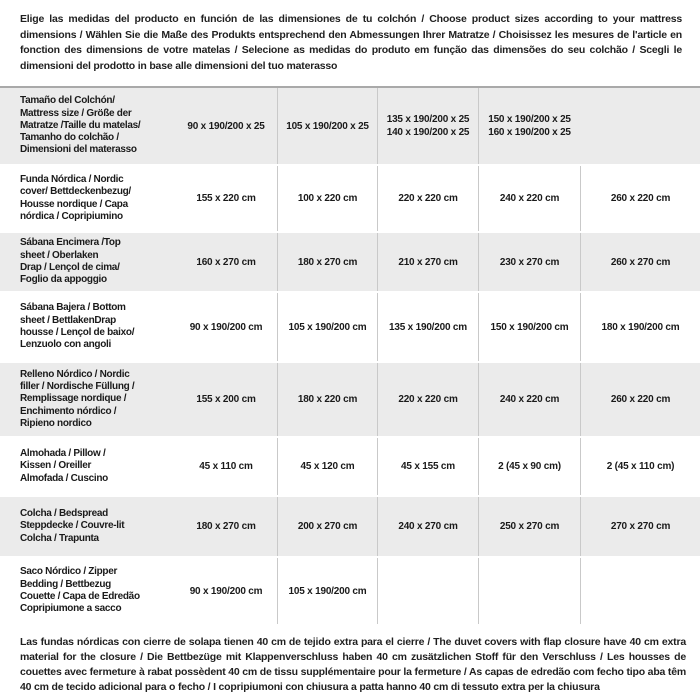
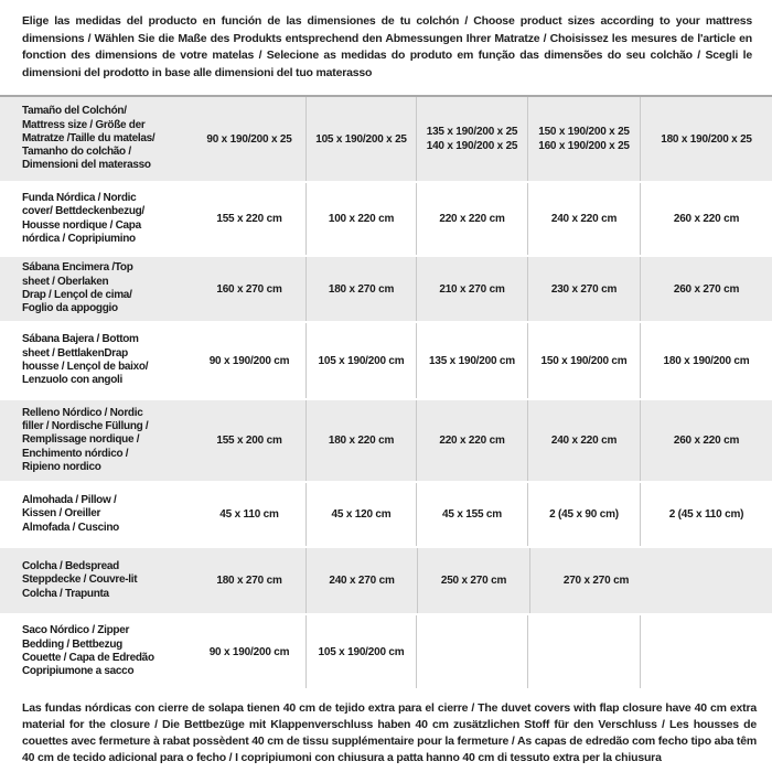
  Elige las medidas del producto en función de las dimensiones de tu colchón / Choose product sizes according to your mattress dimensions / Wählen Sie die Maße des Produkts entsprechend den Abmessungen Ihrer Matratze / Choisissez les mesures de l'article en fonction des dimensions de votre matelas / Selecione as medidas do produto em função das dimensões do seu colchão / Scegli le dimensioni del prodotto in base alle dimensioni del tuo materasso
  Tamaño del Colchón/
  Mattress size / Größe der
  Matratze /Taille du matelas/
  Tamanho do colchão /
  Dimensioni del materasso
  90 x 190/200 x 25
  105 x 190/200 x 25
  135 x 190/200 x 25
  140 x 190/200 x 25
  150 x 190/200 x 25
  160 x 190/200 x 25
+ 180 x 190/200 x 25
  Funda Nórdica / Nordic
  cover/ Bettdeckenbezug/
  Housse nordique / Capa
  nórdica / Copripiumino
  155 x 220 cm
  100 x 220 cm
  220 x 220 cm
  240 x 220 cm
  260 x 220 cm
  Sábana Encimera /Top
  sheet / Oberlaken
  Drap / Lençol de cima/
  Foglio da appoggio
  160 x 270 cm
  180 x 270 cm
  210 x 270 cm
  230 x 270 cm
  260 x 270 cm
  Sábana Bajera / Bottom
  sheet / BettlakenDrap
  housse / Lençol de baixo/
  Lenzuolo con angoli
  90 x 190/200 cm
  105 x 190/200 cm
  135 x 190/200 cm
  150 x 190/200 cm
  180 x 190/200 cm
  Relleno Nórdico / Nordic
  filler / Nordische Füllung /
  Remplissage nordique /
  Enchimento nórdico /
  Ripieno nordico
  155 x 200 cm
  180 x 220 cm
  220 x 220 cm
  240 x 220 cm
  260 x 220 cm
  Almohada / Pillow /
  Kissen / Oreiller
  Almofada / Cuscino
  45 x 110 cm
  45 x 120 cm
  45 x 155 cm
  2 (45 x 90 cm)
  2 (45 x 110 cm)
  Colcha / Bedspread
  Steppdecke / Couvre-lit
  Colcha / Trapunta
  180 x 270 cm
- 200 x 270 cm
  240 x 270 cm
  250 x 270 cm
  270 x 270 cm
  Saco Nórdico / Zipper
  Bedding / Bettbezug
  Couette / Capa de Edredão
  Copripiumone a sacco
  90 x 190/200 cm
  105 x 190/200 cm
  Las fundas nórdicas con cierre de solapa tienen 40 cm de tejido extra para el cierre / The duvet covers with flap closure have 40 cm extra material for the closure / Die Bettbezüge mit Klappenverschluss haben 40 cm zusätzlichen Stoff für den Verschluss / Les housses de couettes avec fermeture à rabat possèdent 40 cm de tissu supplémentaire pour la fermeture / As capas de edredão com fecho tipo aba têm 40 cm de tecido adicional para o fecho / I copripiumoni con chiusura a patta hanno 40 cm di tessuto extra per la chiusura
